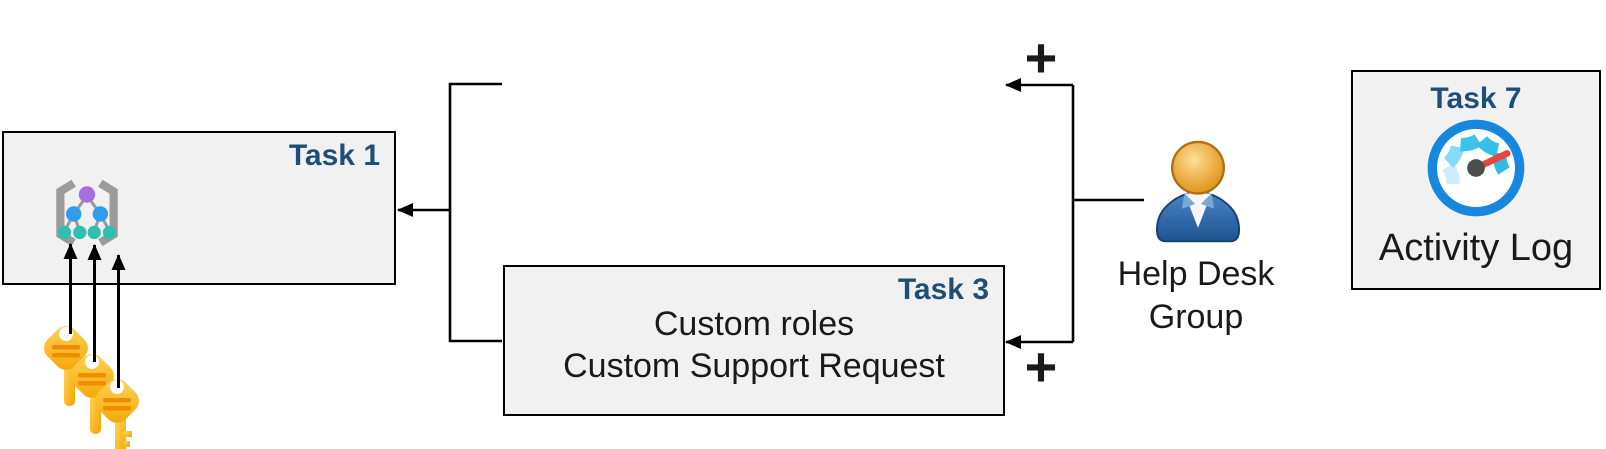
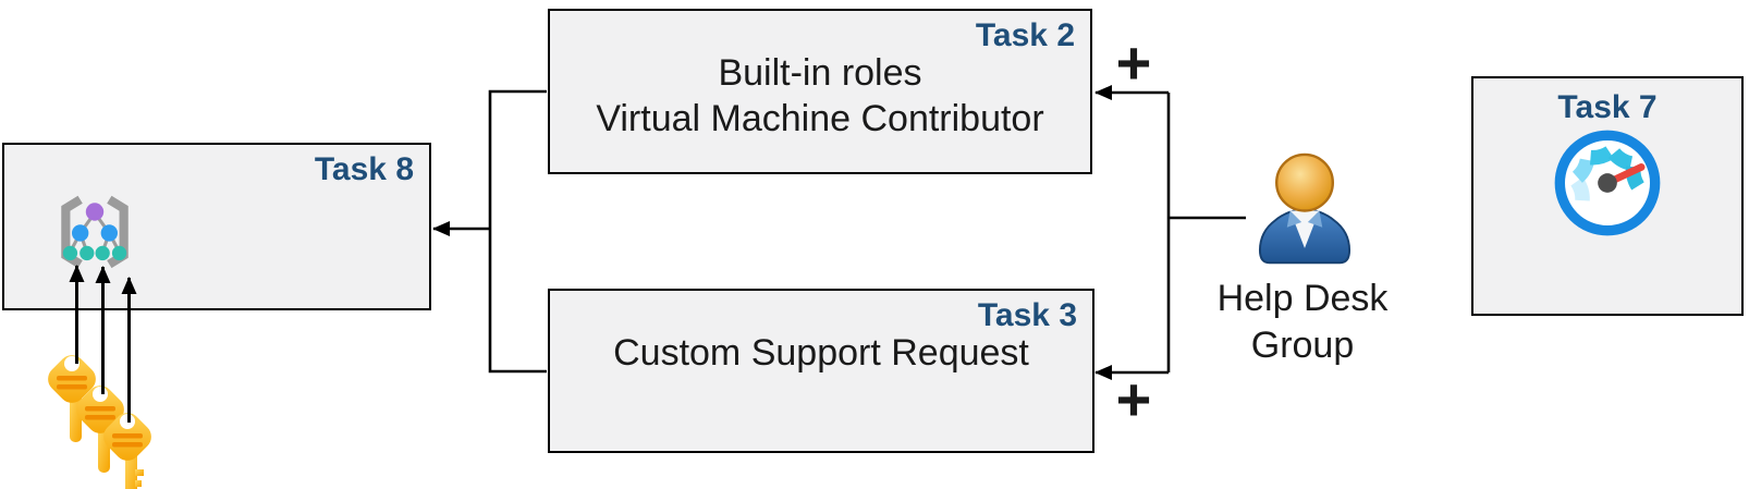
- Task 1
+ Task 8
+ Task 2
+ Built-in roles
+ Virtual Machine Contributor
  Task 3
- Custom roles
  Custom Support Request
  +
  +
  Help Desk
  Group
  Task 7
- Activity Log
